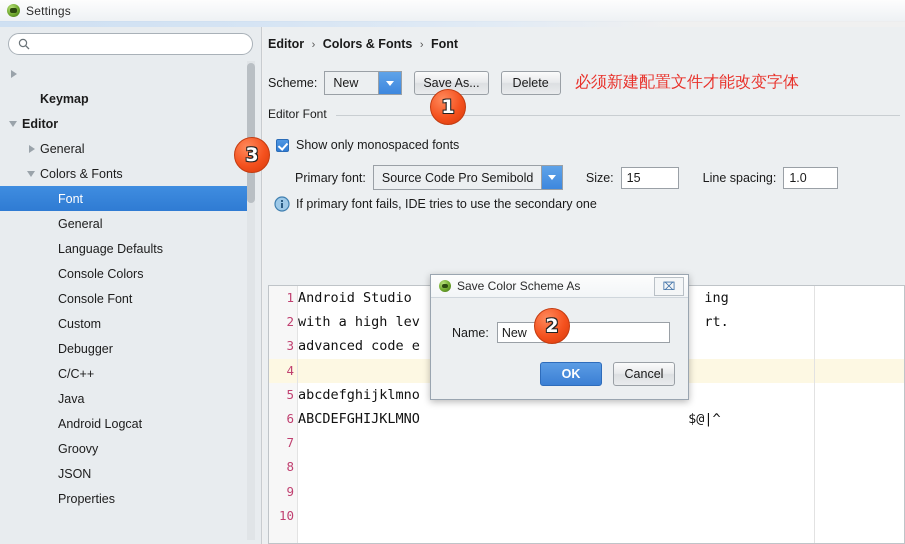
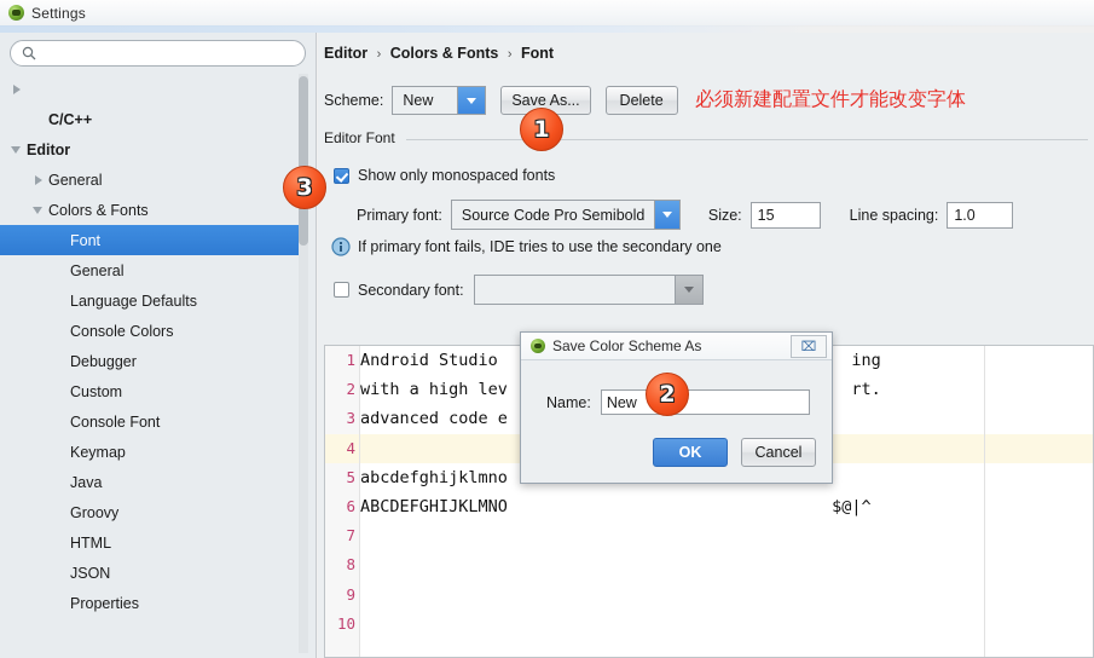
  Settings
- Keymap
+ C/C++
  Editor
  General
  Colors & Fonts
  Font
  General
  Language Defaults
  Console Colors
- Console Font
+ Debugger
  Custom
- Debugger
+ Console Font
- C/C++
+ Keymap
  Java
- Android Logcat
  Groovy
+ HTML
  JSON
  Properties
  Editor › Colors & Fonts › Font
  Scheme:
  New
  Save As...
  Delete
  必须新建配置文件才能改变字体
  Editor Font
  Show only monospaced fonts
  Primary font:
  Source Code Pro Semibold
  Size:
  15
  Line spacing:
  1.0
  If primary font fails, IDE tries to use the secondary one
+ Secondary font:
  1
  2
  3
  4
  5
  6
  7
  8
  9
  10
  Android Studio ing
  with a high lev rt.
  advanced code e
  abcdefghijklmno
  ABCDEFGHIJKLMNO $@|^
  Save Color Scheme As
  ⌧
  Name:
  New
  OK
  Cancel
  1
  2
  3
